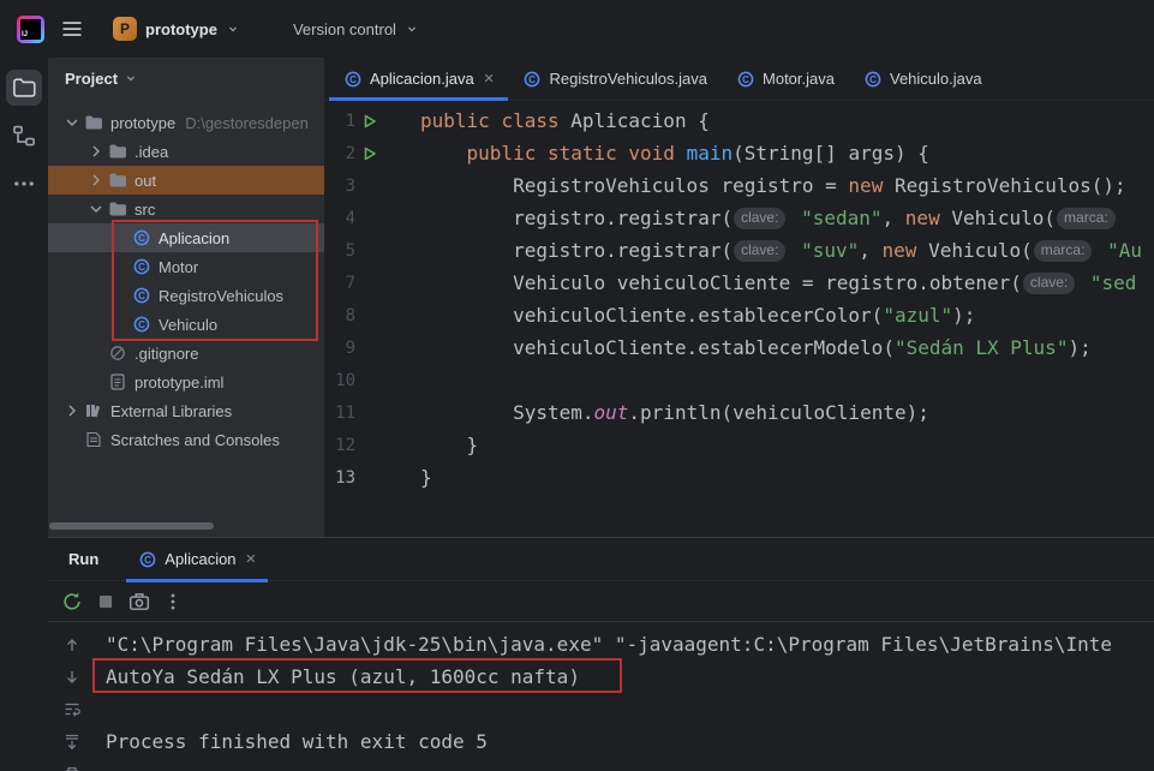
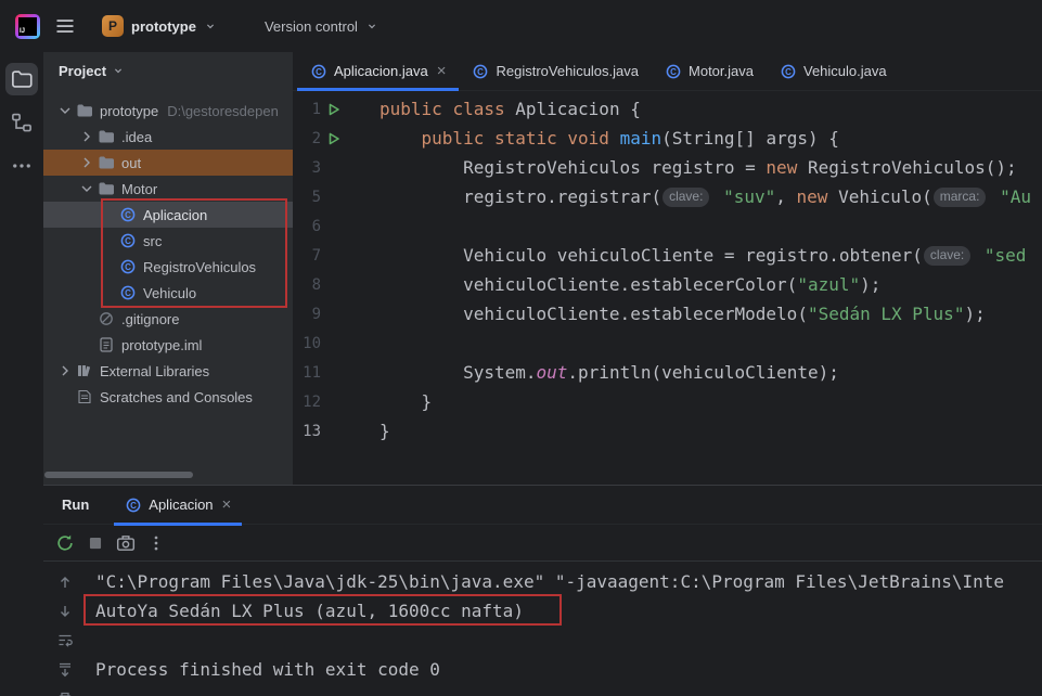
  P
  prototype
  Version control
  Project
  prototype
  D:\gestoresdepen
  .idea
  out
- src
+ Motor
  C
  Aplicacion
  C
- Motor
+ src
  C
  RegistroVehiculos
  C
  Vehiculo
  .gitignore
  prototype.iml
  External Libraries
  Scratches and Consoles
  C
  Aplicacion.java
  ×
  C
  RegistroVehiculos.java
  C
  Motor.java
  C
  Vehiculo.java
  1
  public class Aplicacion {
  2
  public static void main(String[] args) {
  3
  RegistroVehiculos registro = new RegistroVehiculos();
- 4
- registro.registrar( clave: "sedan", new Vehiculo( marca:
  5
  registro.registrar( clave: "suv", new Vehiculo( marca: "Au
+ 6
  7
  Vehiculo vehiculoCliente = registro.obtener( clave: "sed
  8
  vehiculoCliente.establecerColor("azul");
  9
  vehiculoCliente.establecerModelo("Sedán LX Plus");
  10
  11
  System.out.println(vehiculoCliente);
  12
  }
  13
  }
  Run
  C
  Aplicacion
  ×
  "C:\Program Files\Java\jdk-25\bin\java.exe" "-javaagent:C:\Program Files\JetBrains\Inte
  AutoYa Sedán LX Plus (azul, 1600cc nafta)
- Process finished with exit code 5
+ Process finished with exit code 0
